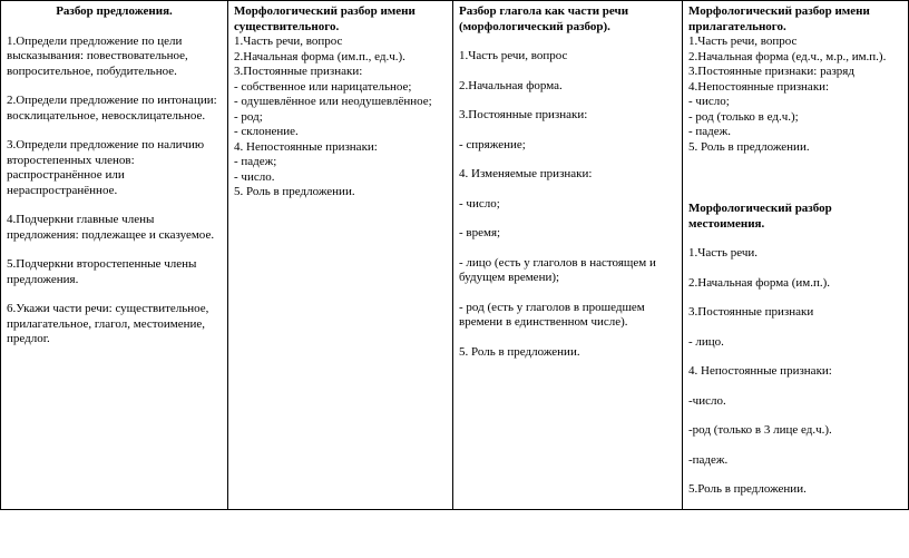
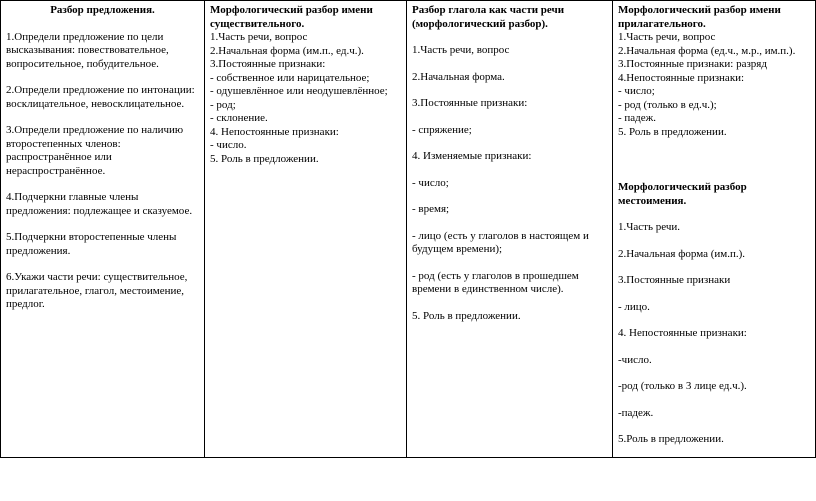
  Разбор предложения.
  1.Определи предложение по цели высказывания: повествовательное, вопросительное, побудительное.
  2.Определи предложение по интонации: восклицательное, невосклицательное.
  3.Определи предложение по наличию второстепенных членов: распространённое или нераспространённое.
  4.Подчеркни главные члены предложения: подлежащее и сказуемое.
  5.Подчеркни второстепенные члены предложения.
  6.Укажи части речи: существительное, прилагательное, глагол, местоимение, предлог.
  Морфологический разбор имени существительного.
  1.Часть речи, вопрос
  2.Начальная форма (им.п., ед.ч.).
  3.Постоянные признаки:
  - собственное или нарицательное;
  - одушевлённое или неодушевлённое;
  - род;
  - склонение.
  4. Непостоянные признаки:
- - падеж;
  - число.
  5. Роль в предложении.
  Разбор глагола как части речи (морфологический разбор).
  1.Часть речи, вопрос
  2.Начальная форма.
  3.Постоянные признаки:
  - спряжение;
  4. Изменяемые признаки:
  - число;
  - время;
  - лицо (есть у глаголов в настоящем и будущем времени);
  - род (есть у глаголов в прошедшем времени в единственном числе).
  5. Роль в предложении.
  Морфологический разбор имени прилагательного.
  1.Часть речи, вопрос
  2.Начальная форма (ед.ч., м.р., им.п.).
  3.Постоянные признаки: разряд
  4.Непостоянные признаки:
  - число;
  - род (только в ед.ч.);
  - падеж.
  5. Роль в предложении.
  Морфологический разбор местоимения.
  1.Часть речи.
  2.Начальная форма (им.п.).
  3.Постоянные признаки
  - лицо.
  4. Непостоянные признаки:
  -число.
  -род (только в 3 лице ед.ч.).
  -падеж.
  5.Роль в предложении.
